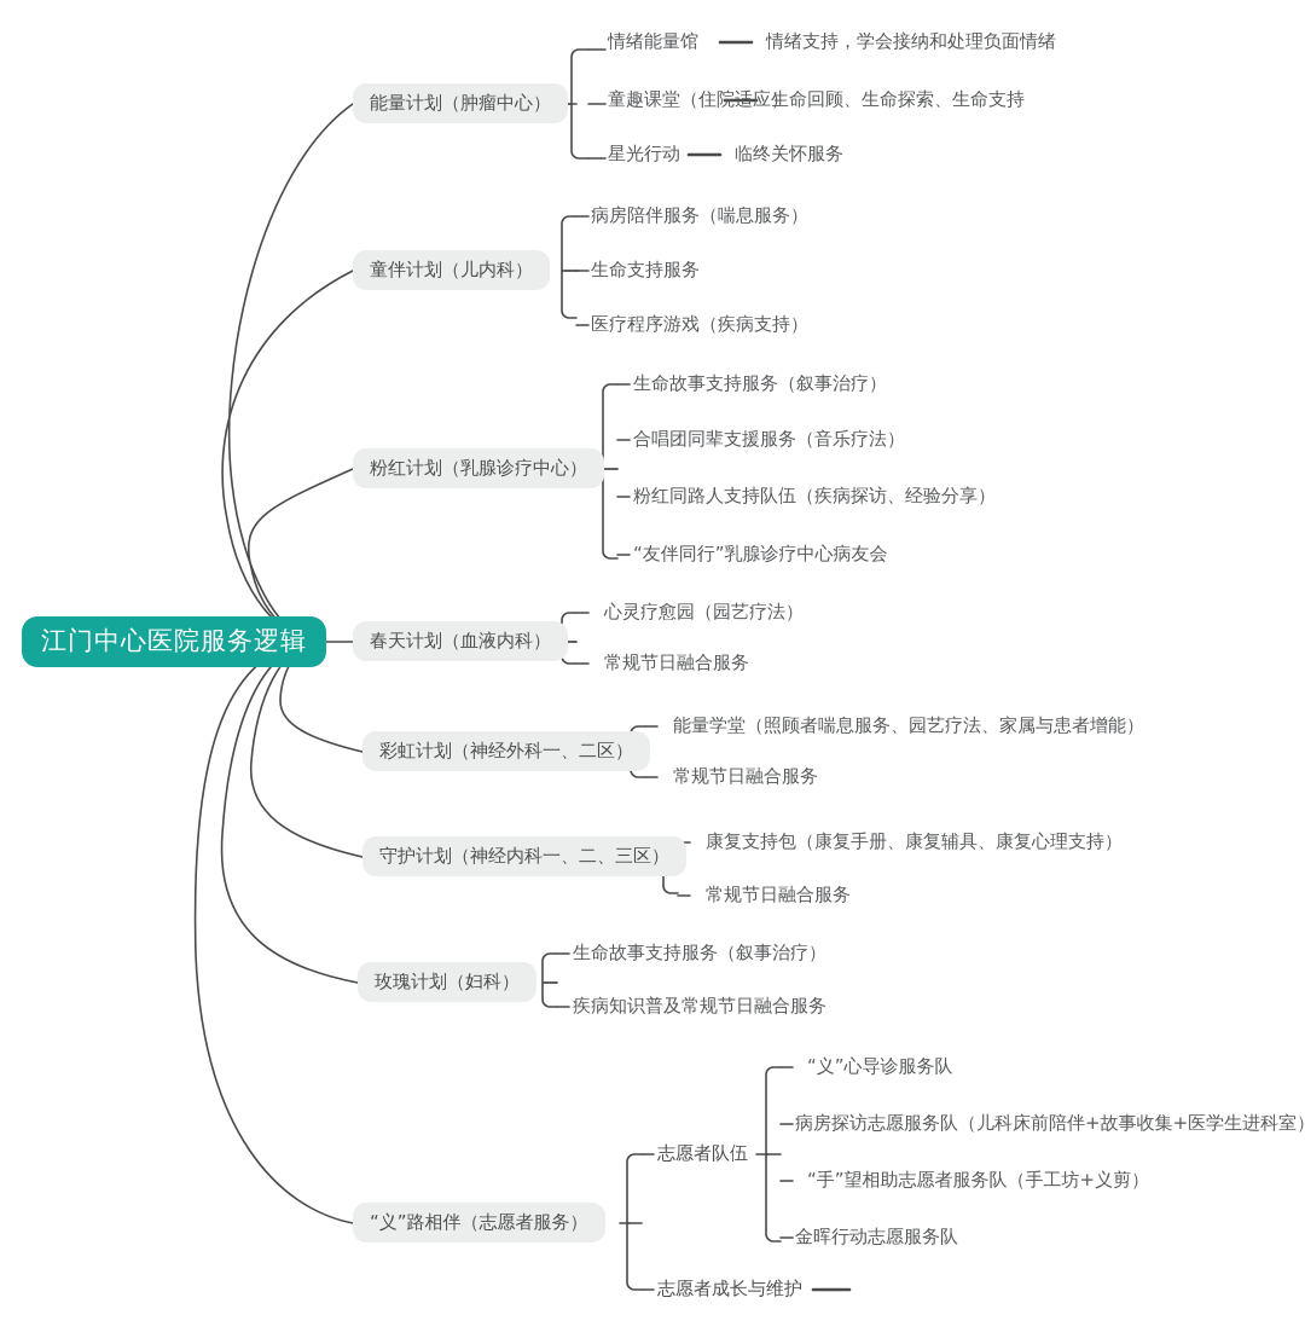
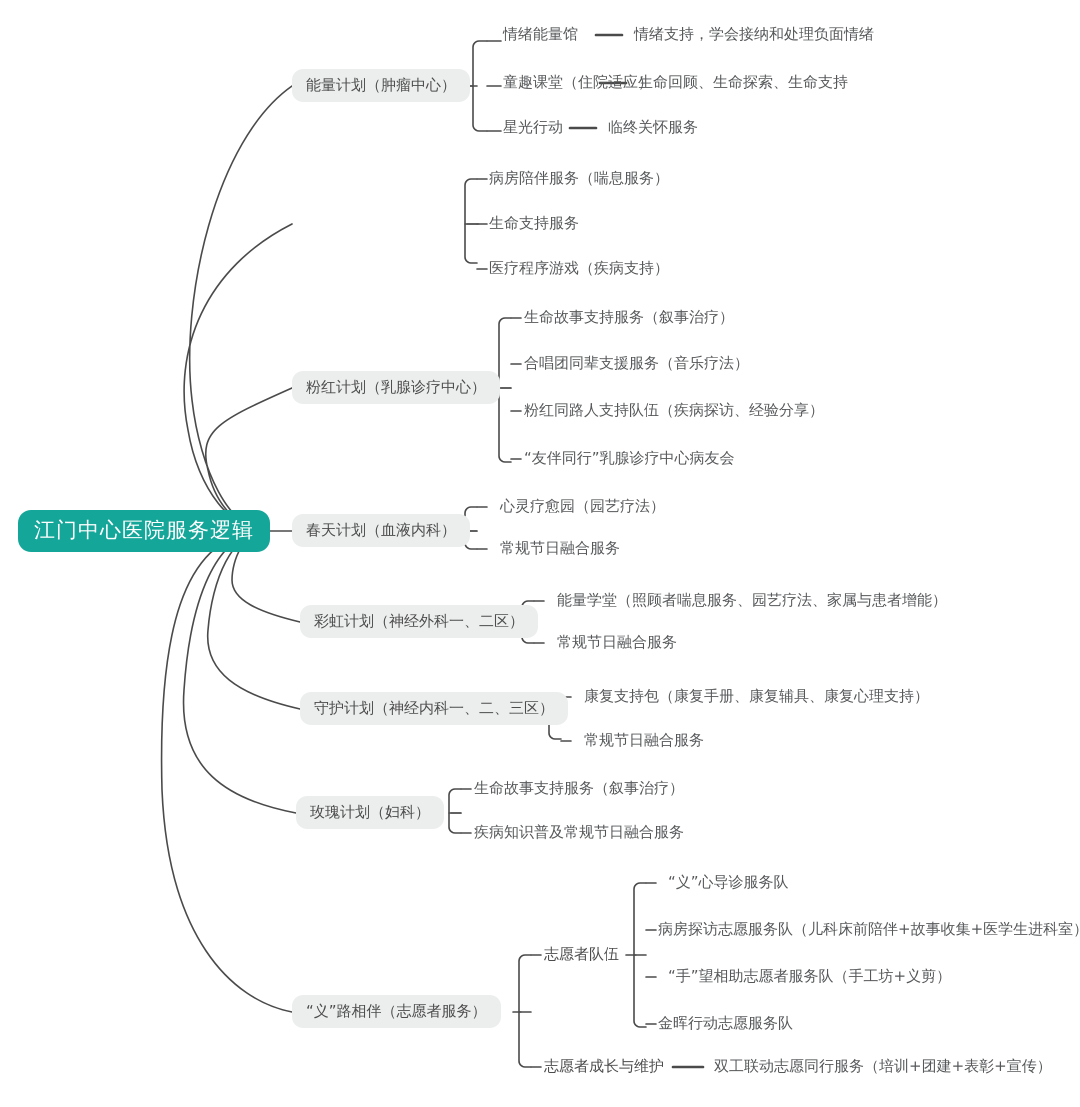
  江门中心医院服务逻辑
  能量计划（肿瘤中心）
  情绪能量馆
  情绪支持，学会接纳和处理负面情绪
  童趣课堂（住院适应）
  生命回顾、生命探索、生命支持
  星光行动
  临终关怀服务
- 童伴计划（儿内科）
  病房陪伴服务（喘息服务）
  生命支持服务
  医疗程序游戏（疾病支持）
  粉红计划（乳腺诊疗中心）
  生命故事支持服务（叙事治疗）
  合唱团同辈支援服务（音乐疗法）
  粉红同路人支持队伍（疾病探访、经验分享）
  “友伴同行”乳腺诊疗中心病友会
  春天计划（血液内科）
  心灵疗愈园（园艺疗法）
  常规节日融合服务
  彩虹计划（神经外科一、二区）
  能量学堂（照顾者喘息服务、园艺疗法、家属与患者增能）
  常规节日融合服务
  守护计划（神经内科一、二、三区）
  康复支持包（康复手册、康复辅具、康复心理支持）
  常规节日融合服务
  玫瑰计划（妇科）
  生命故事支持服务（叙事治疗）
  疾病知识普及常规节日融合服务
  “义”路相伴（志愿者服务）
  志愿者队伍
  “义”心导诊服务队
  病房探访志愿服务队（儿科床前陪伴+故事收集+医学生进科室
  “手”望相助志愿者服务队（手工坊+义剪）
  金晖行动志愿服务队
  志愿者成长与维护
+ 双工联动志愿同行服务（培训+团建+表彰+宣传）
